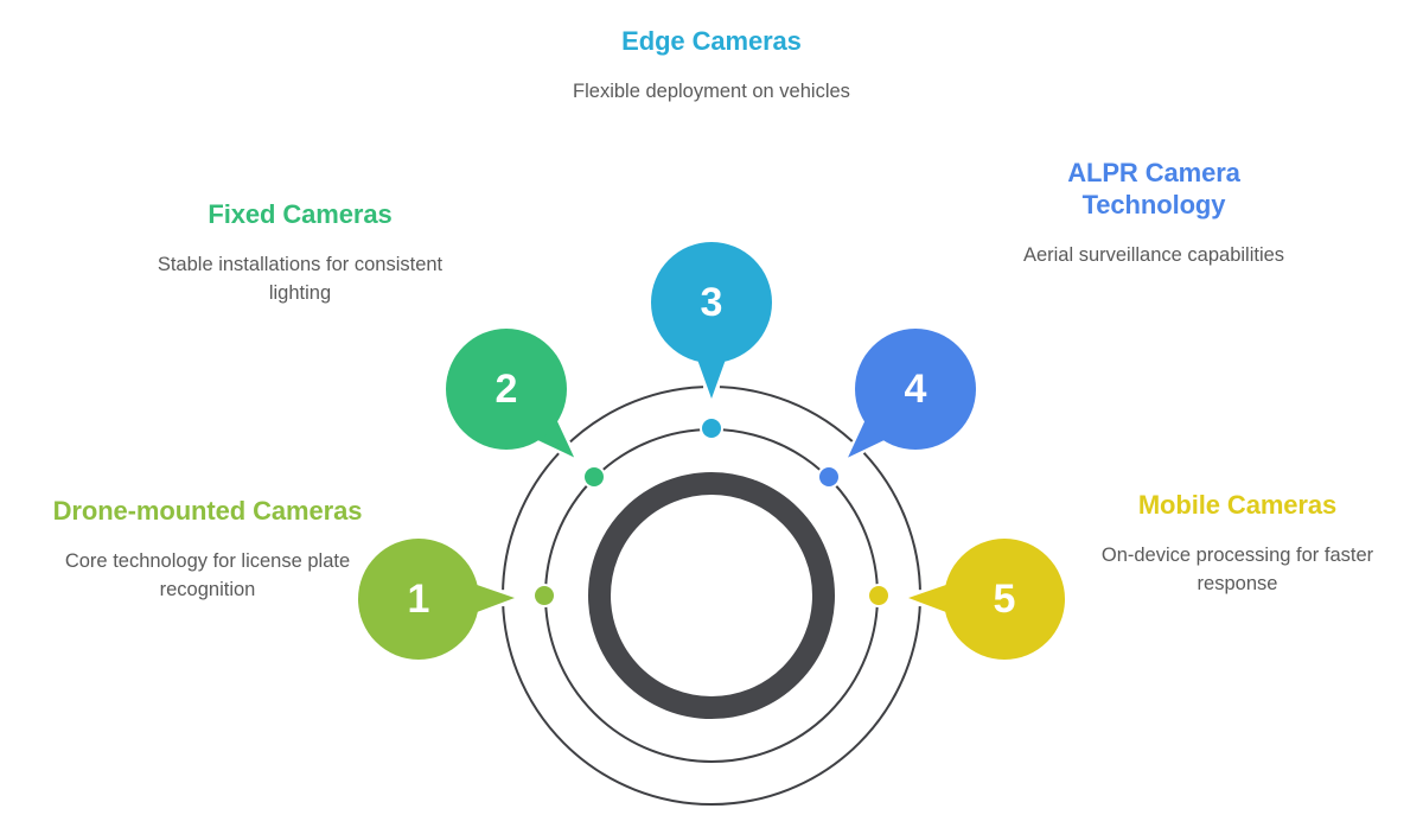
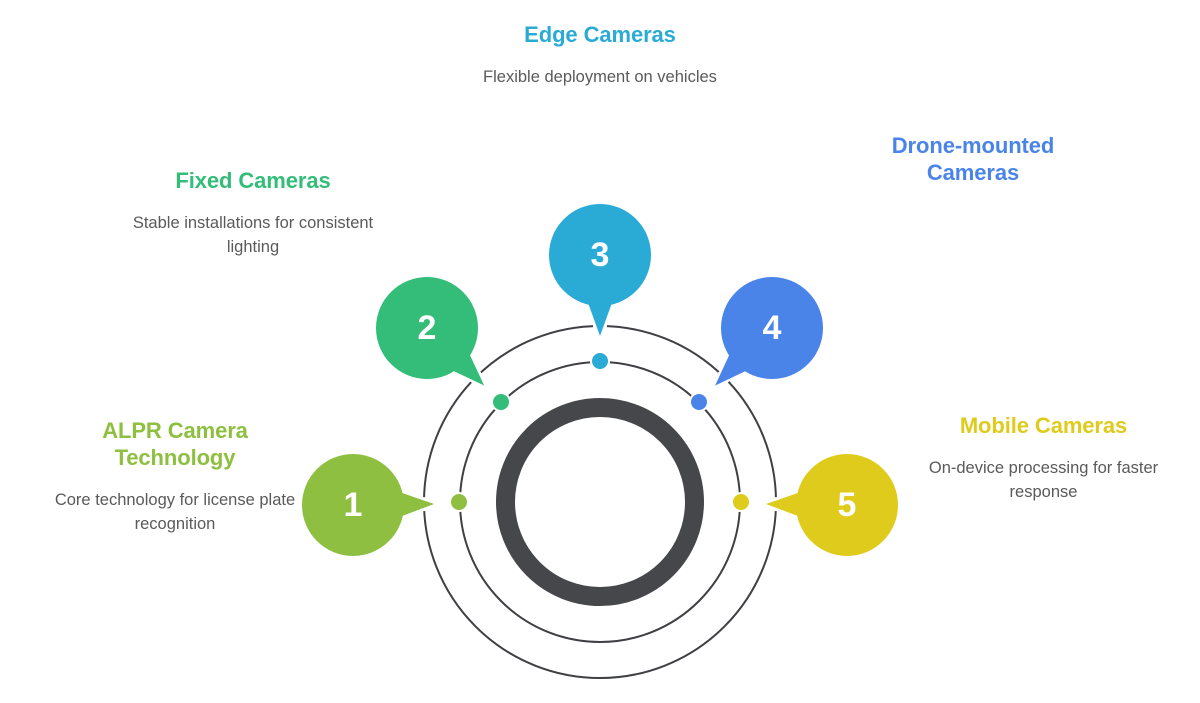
  1
  2
  3
  4
  5
- Drone-mounted Cameras
+ ALPR Camera Technology
  Core technology for license plate recognition
  Fixed Cameras
  Stable installations for consistent lighting
  Edge Cameras
  Flexible deployment on vehicles
- ALPR Camera Technology
+ Drone-mounted Cameras
- Aerial surveillance capabilities
  Mobile Cameras
  On-device processing for faster response
